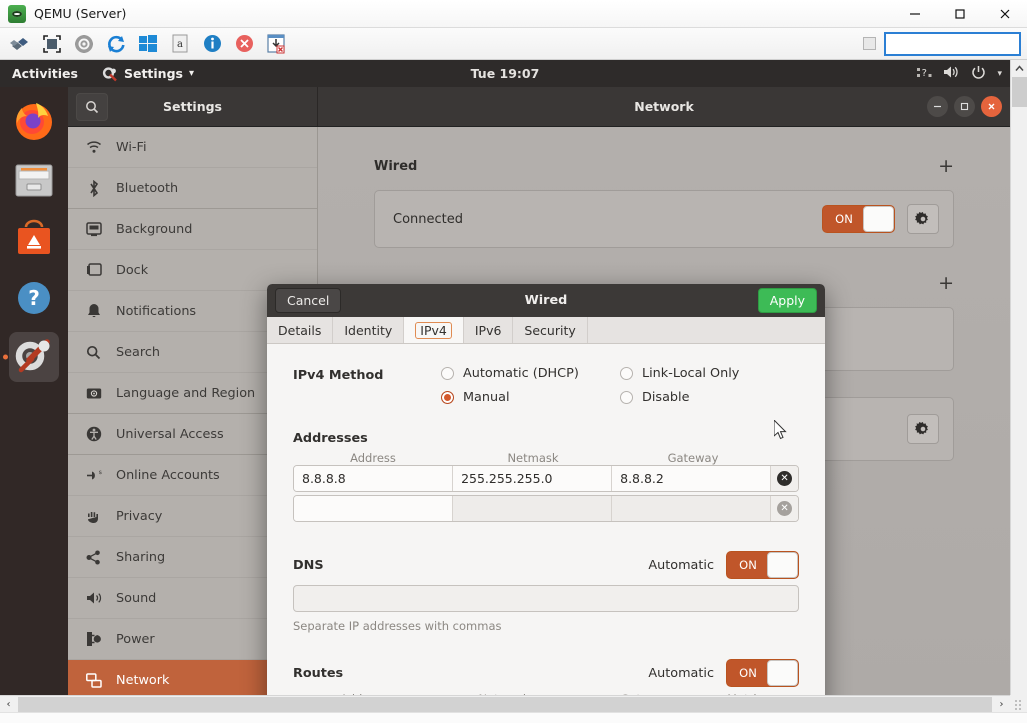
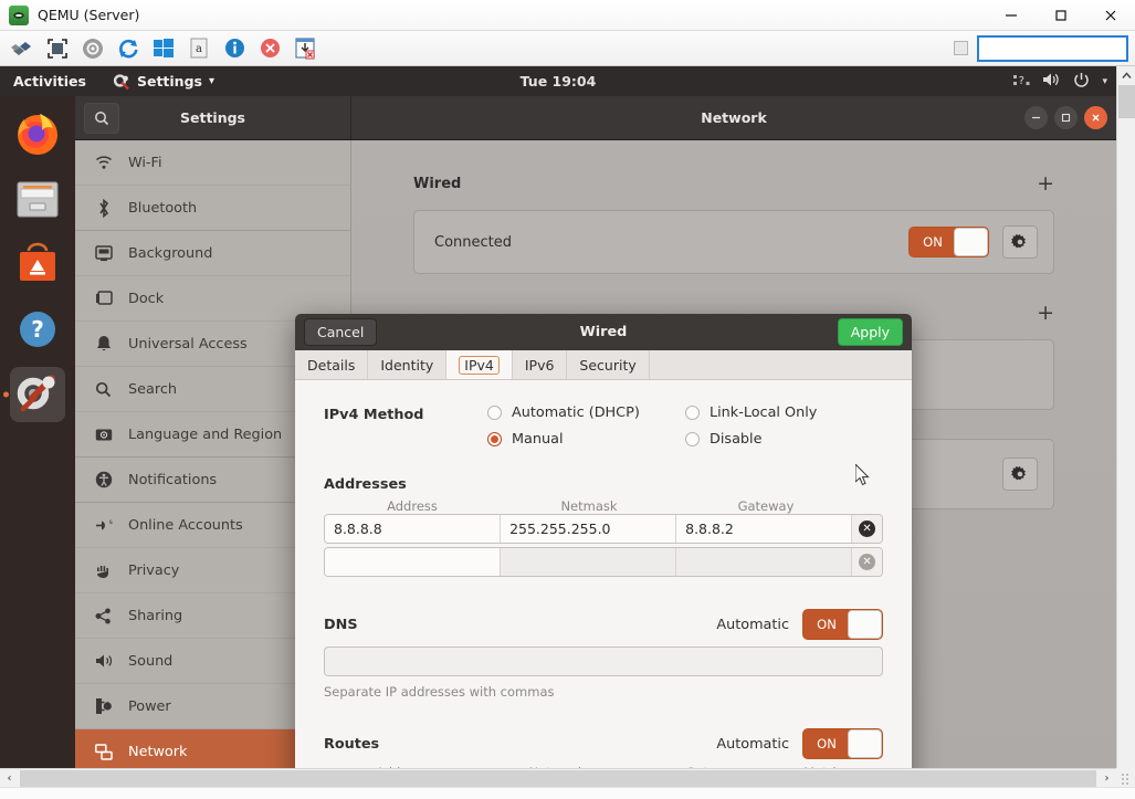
  QEMU (Server)
  a
- Tue 19:07
+ Tue 19:04
  Activities
  Settings
  ▾
  ?
  ▾
  ?
  Settings
  Network
  Wi-Fi
  Bluetooth
  Background
  Dock
- Notifications
+ Universal Access
  Search
  Language and Region
- Universal Access
+ Notifications
  Online Accounts
  Privacy
  Sharing
  Sound
  Power
  Network
  Wired
  +
  Connected
  ON
  +
  Cancel
  Wired
  Apply
  Details
  Identity
  IPv4
  IPv6
  Security
  IPv4 Method
  Automatic (DHCP)
  Link-Local Only
  Manual
  Disable
  Addresses
  Address
  Netmask
  Gateway
  8.8.8.8
  255.255.255.0
  8.8.8.2
  ✕
  ✕
  DNS
  Automatic
  ON
  Separate IP addresses with commas
  Routes
  Automatic
  ON
  ‹
  ›
